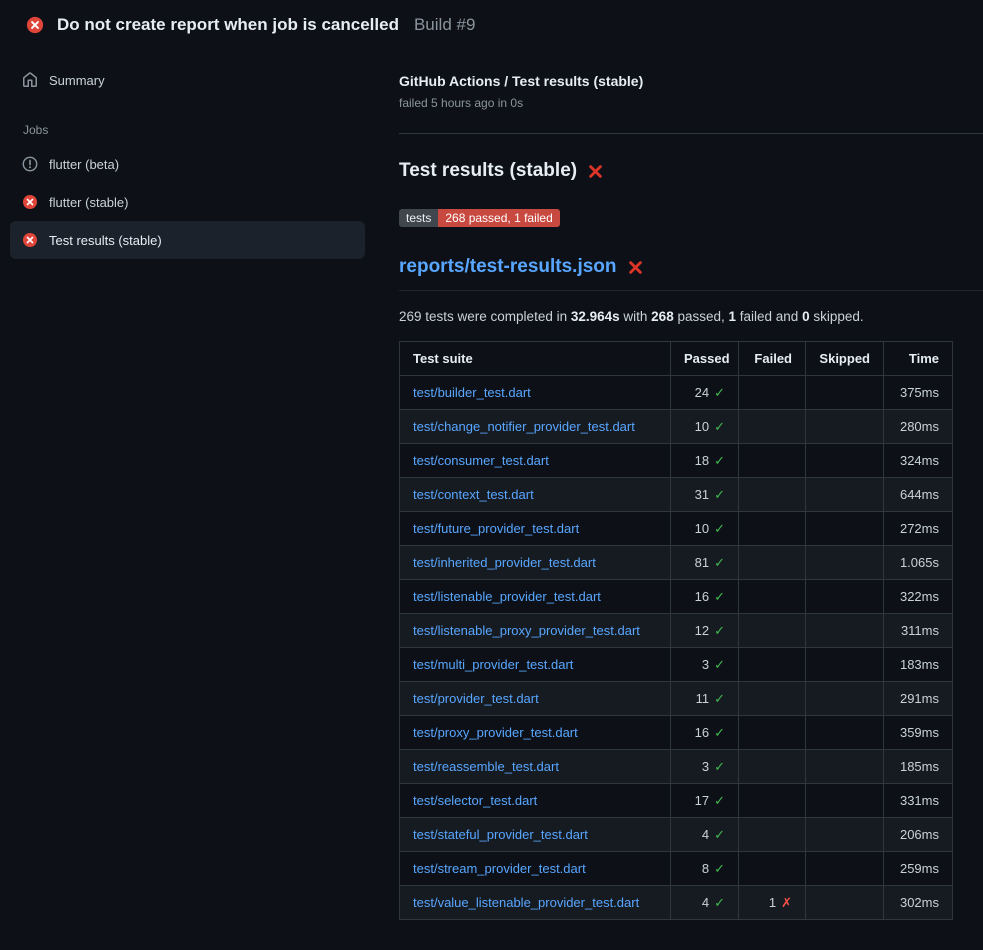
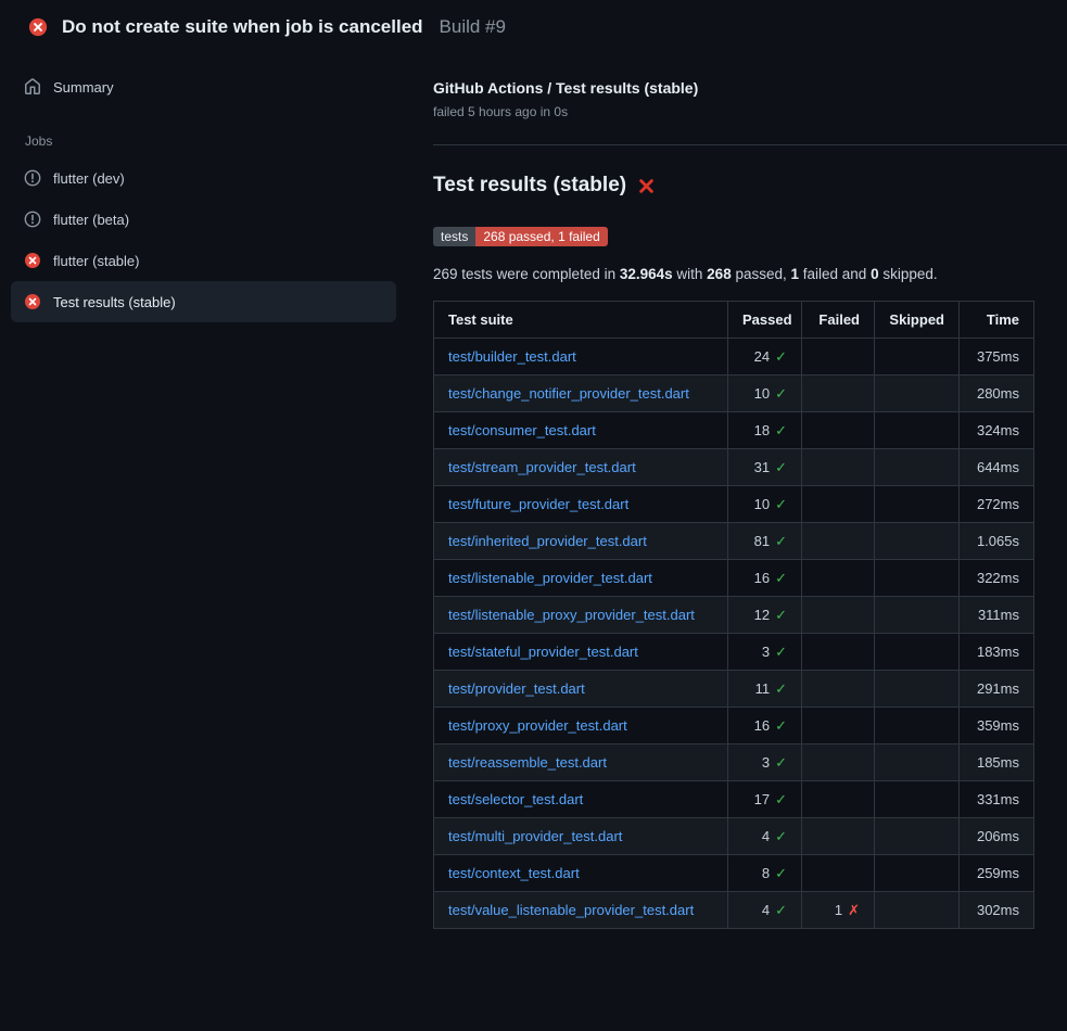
- Do not create report when job is cancelled
+ Do not create suite when job is cancelled
  Build #9
  Summary
  Jobs
+ flutter (dev)
  flutter (beta)
  flutter (stable)
  Test results (stable)
  GitHub Actions / Test results (stable)
  failed 5 hours ago in 0s
  Test results (stable)
  tests
  268 passed, 1 failed
- reports/test-results.json
  269 tests were completed in 32.964s with 268 passed, 1 failed and 0 skipped.
  Test suite	Passed	Failed	Skipped	Time
  test/builder_test.dart	24 ✓			375ms
  test/change_notifier_provider_test.dart	10 ✓			280ms
  test/consumer_test.dart	18 ✓			324ms
- test/context_test.dart	31 ✓			644ms
+ test/stream_provider_test.dart	31 ✓			644ms
  test/future_provider_test.dart	10 ✓			272ms
  test/inherited_provider_test.dart	81 ✓			1.065s
  test/listenable_provider_test.dart	16 ✓			322ms
  test/listenable_proxy_provider_test.dart	12 ✓			311ms
- test/multi_provider_test.dart	3 ✓			183ms
+ test/stateful_provider_test.dart	3 ✓			183ms
  test/provider_test.dart	11 ✓			291ms
  test/proxy_provider_test.dart	16 ✓			359ms
  test/reassemble_test.dart	3 ✓			185ms
  test/selector_test.dart	17 ✓			331ms
- test/stateful_provider_test.dart	4 ✓			206ms
+ test/multi_provider_test.dart	4 ✓			206ms
- test/stream_provider_test.dart	8 ✓			259ms
+ test/context_test.dart	8 ✓			259ms
  test/value_listenable_provider_test.dart	4 ✓	1 ✗		302ms
